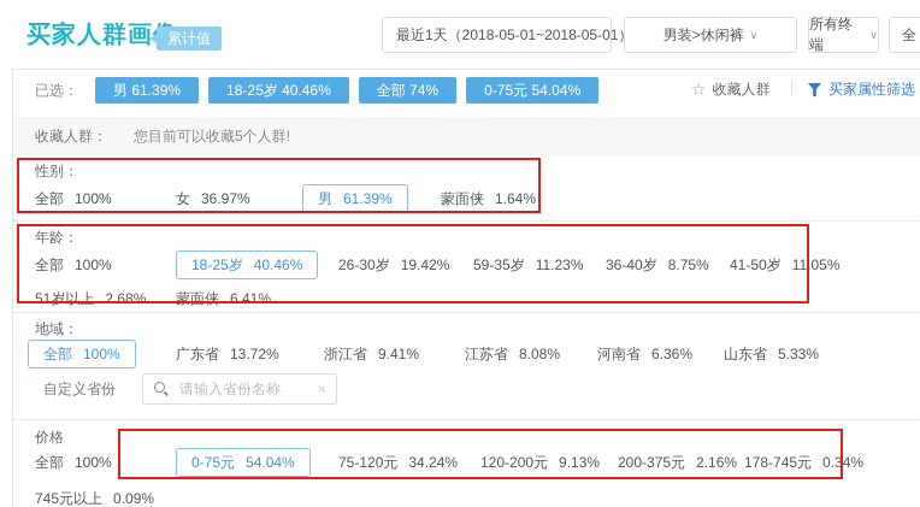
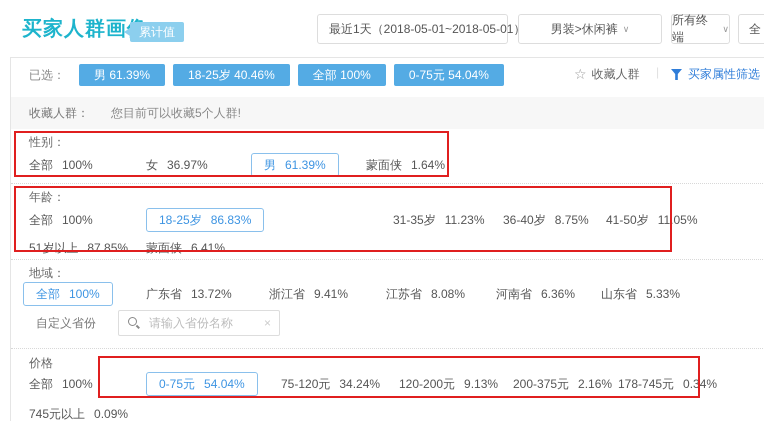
  买家人群画
  累计值
  最近1天（2018-05-01~2018-05-01
  男装>休闲裤
  所有终端
  全
  已选：
  男 61.39%
  18-25岁 40.46%
- 全部 74%
+ 全部 100%
  0-75元 54.04%
  收藏人群
  |
  买家属性筛选
  收藏人群：
  您目前可以收藏5个人群!
  性别：
  全部
  100%
  女
  36.97%
  男
  61.39%
  蒙面侠
  1.64%
  年龄：
  全部
  100%
  18-25岁
- 40.46%
+ 86.83%
- 26-30岁
- 19.42%
- 59-35岁
+ 31-35岁
  11.23%
  36-40岁
  8.75%
  41-50岁
  11.05%
  51岁以上
- 2.68%
+ 87.85%
  蒙面侠
  6.41%
  地域：
  全部
  100%
  广东省
  13.72%
  浙江省
  9.41%
  江苏省
  8.08%
  河南省
  6.36%
  山东省
  5.33%
  自定义省份
  请输入省份名称
  价格
  全部
  100%
  0-75元
  54.04%
  75-120元
  34.24%
  120-200元
  9.13%
  200-375元
  2.16%
  178-745元
  0.34%
  745元以上
  0.09%
